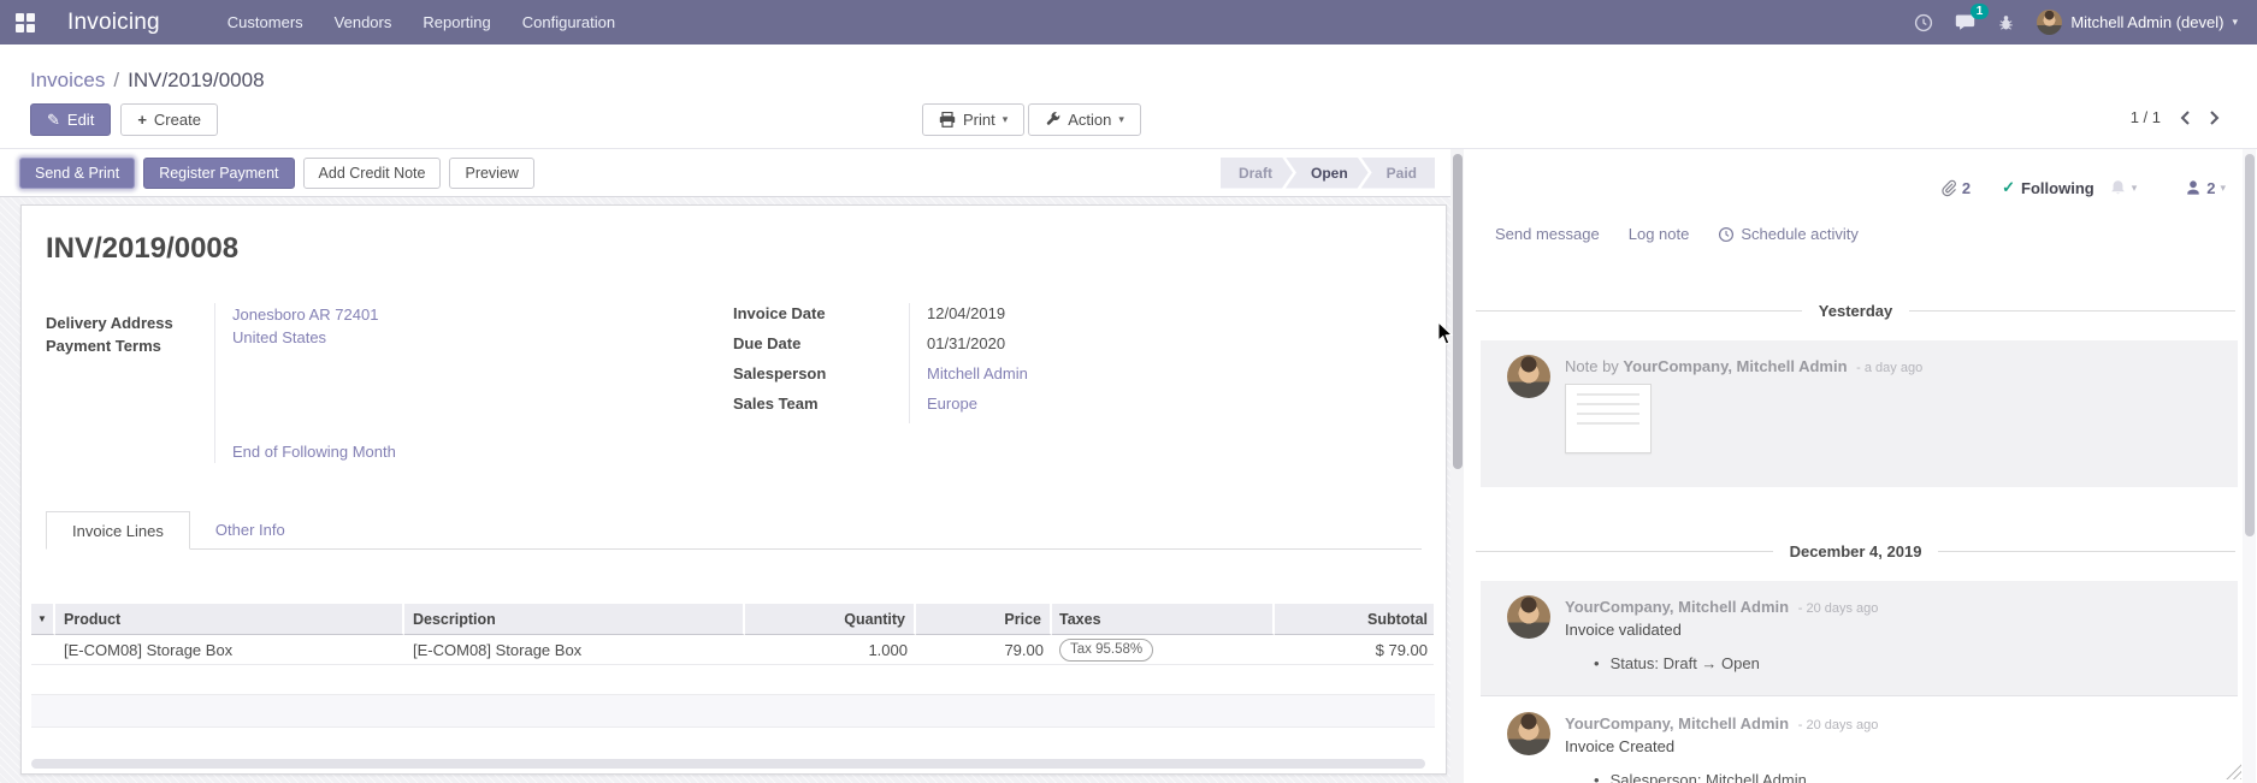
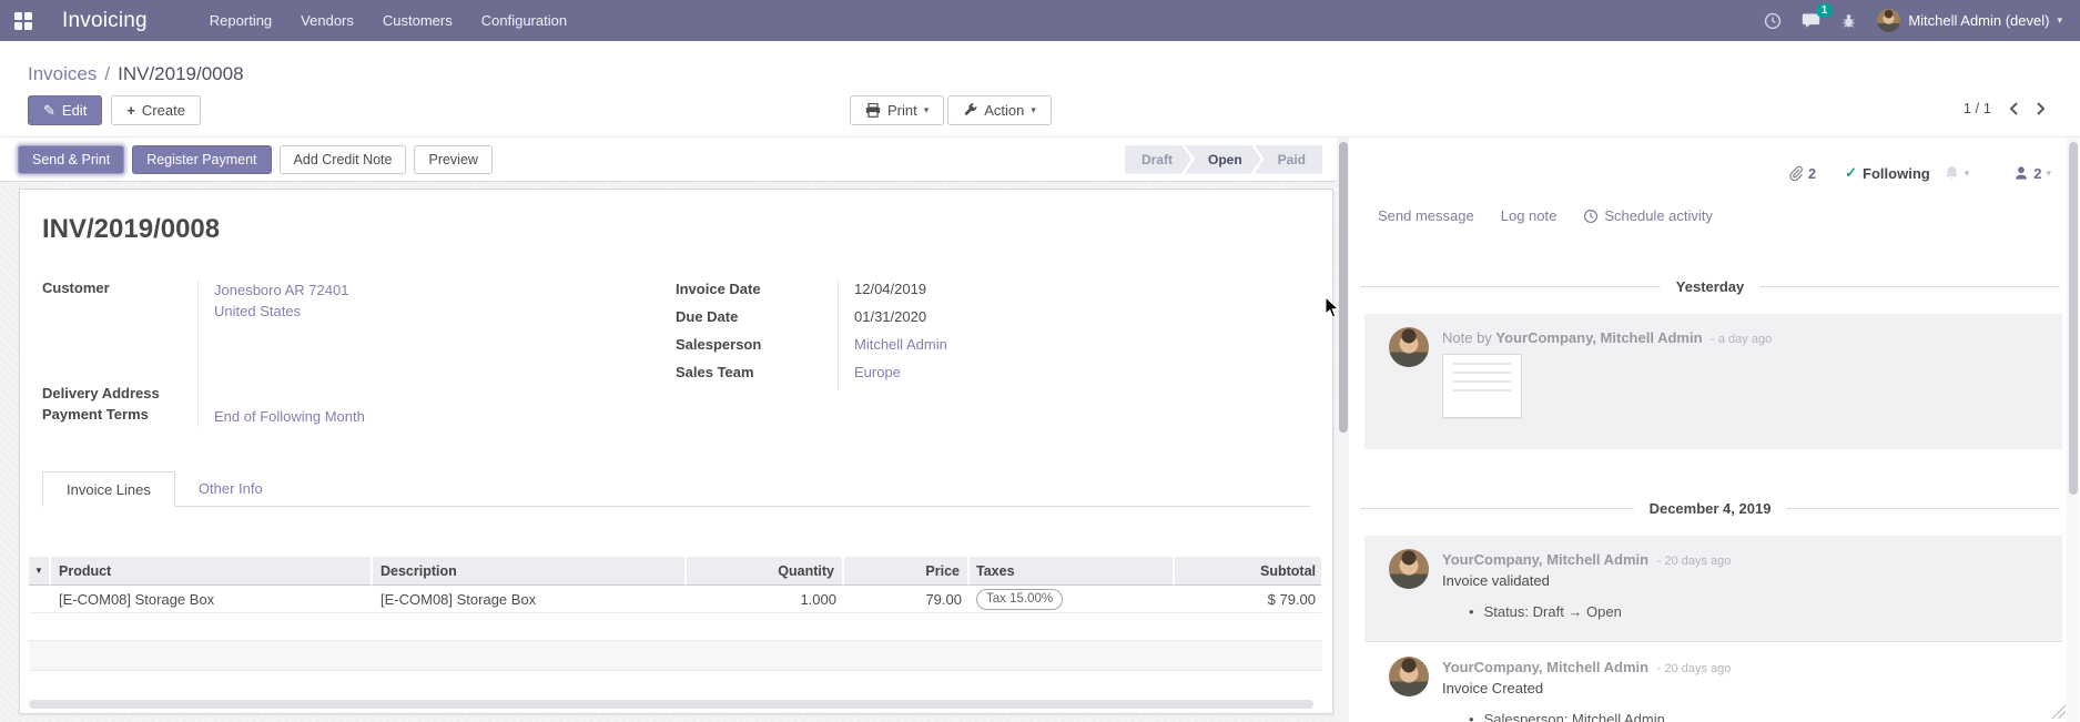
  Invoicing
- Customers
+ Reporting
  Vendors
- Reporting
+ Customers
  Configuration
  1
  Mitchell Admin (devel)
  ▾
  Invoices / INV/2019/0008
  ✎
  Edit
  +
  Create
  Print
  ▾
  Action
  ▾
  1 / 1
  Send & Print
  Register Payment
  Add Credit Note
  Preview
  Draft
  Open
  Paid
  INV/2019/0008
+ Customer
  Delivery Address
  Payment Terms
  Jonesboro AR 72401
  United States
  End of Following Month
  Invoice Date
  Due Date
  Salesperson
  Sales Team
  12/04/2019
  01/31/2020
  Mitchell Admin
  Europe
  Invoice Lines
  Other Info
  ▼
  Product
  Description
  Quantity
  Price
  Taxes
  Subtotal
  [E-COM08] Storage Box
  [E-COM08] Storage Box
  1.000
  79.00
- Tax 95.58%
+ Tax 15.00%
  $ 79.00
  2
  ✓
  Following
  ▾
  2
  ▾
  Send message
  Log note
  Schedule activity
  Yesterday
  Note by YourCompany, Mitchell Admin - a day ago
  December 4, 2019
  YourCompany, Mitchell Admin - 20 days ago
  Invoice validated
  • Status: Draft → Open
  YourCompany, Mitchell Admin - 20 days ago
  Invoice Created
  • Salesperson: Mitchell Admin
